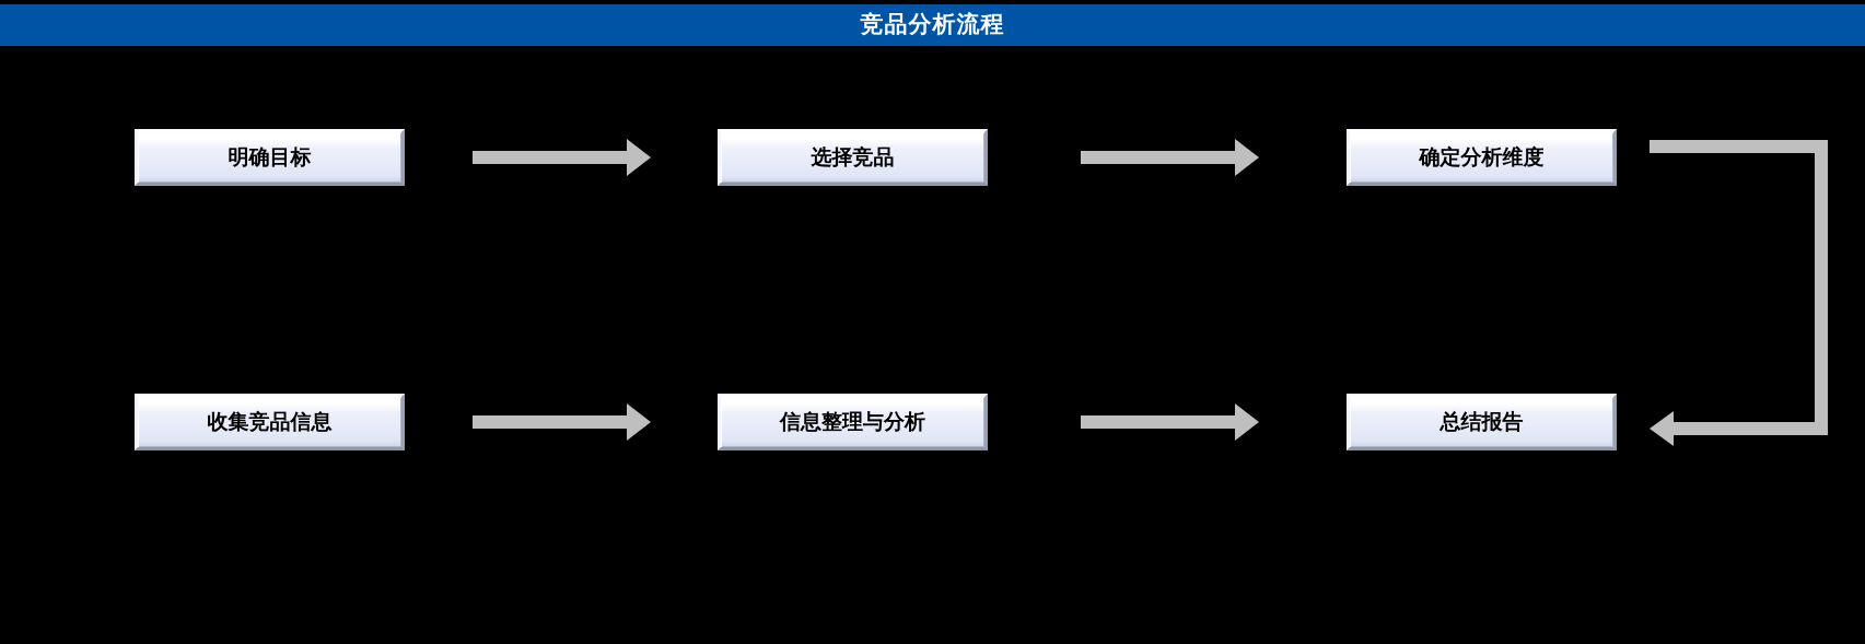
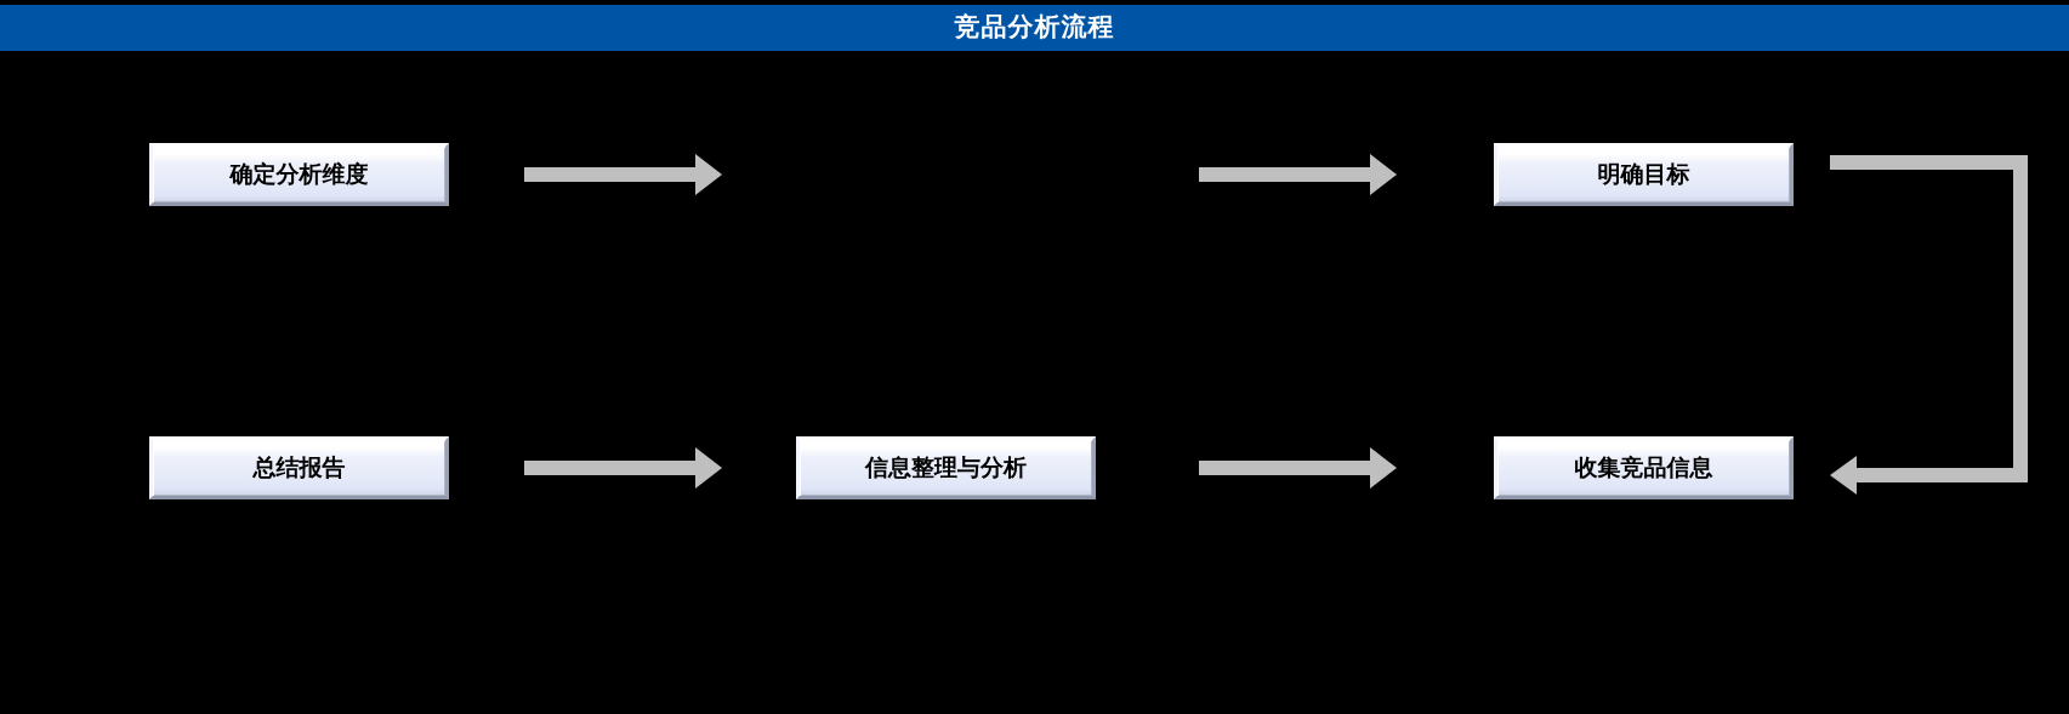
  竞品分析流程
- 明确目标
+ 确定分析维度
- 选择竞品
- 确定分析维度
+ 明确目标
- 收集竞品信息
+ 总结报告
  信息整理与分析
- 总结报告
+ 收集竞品信息
